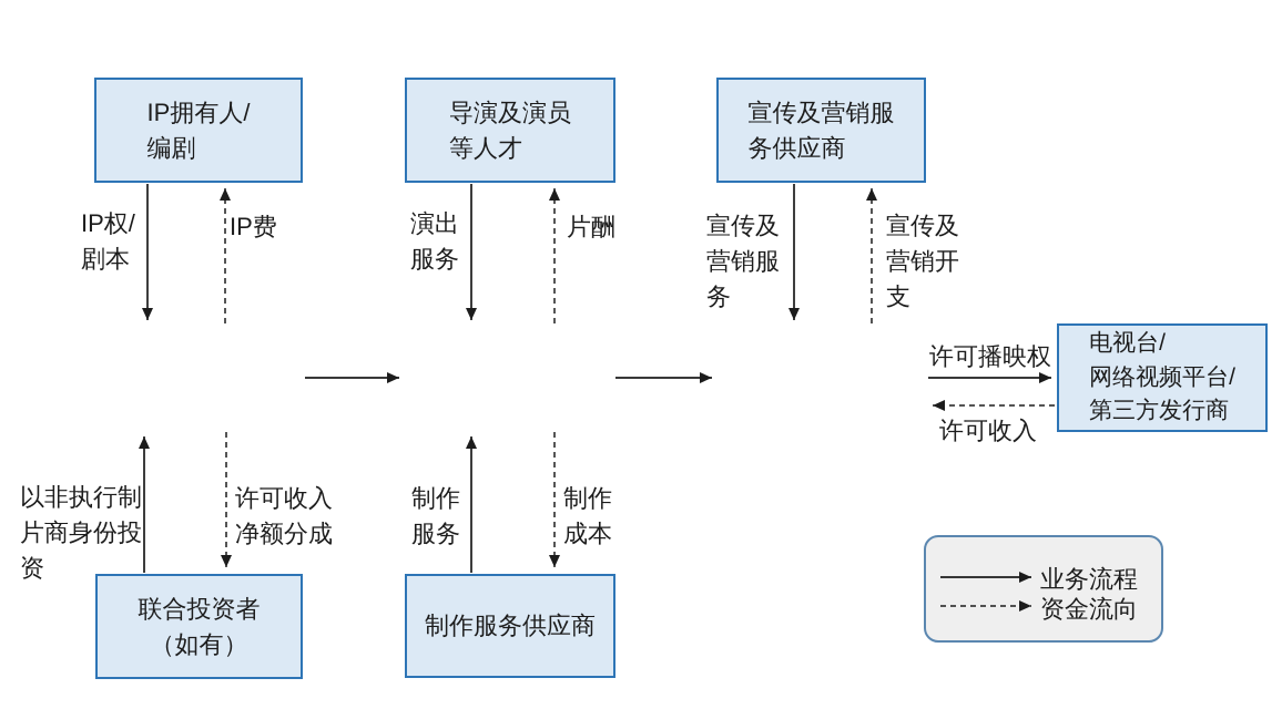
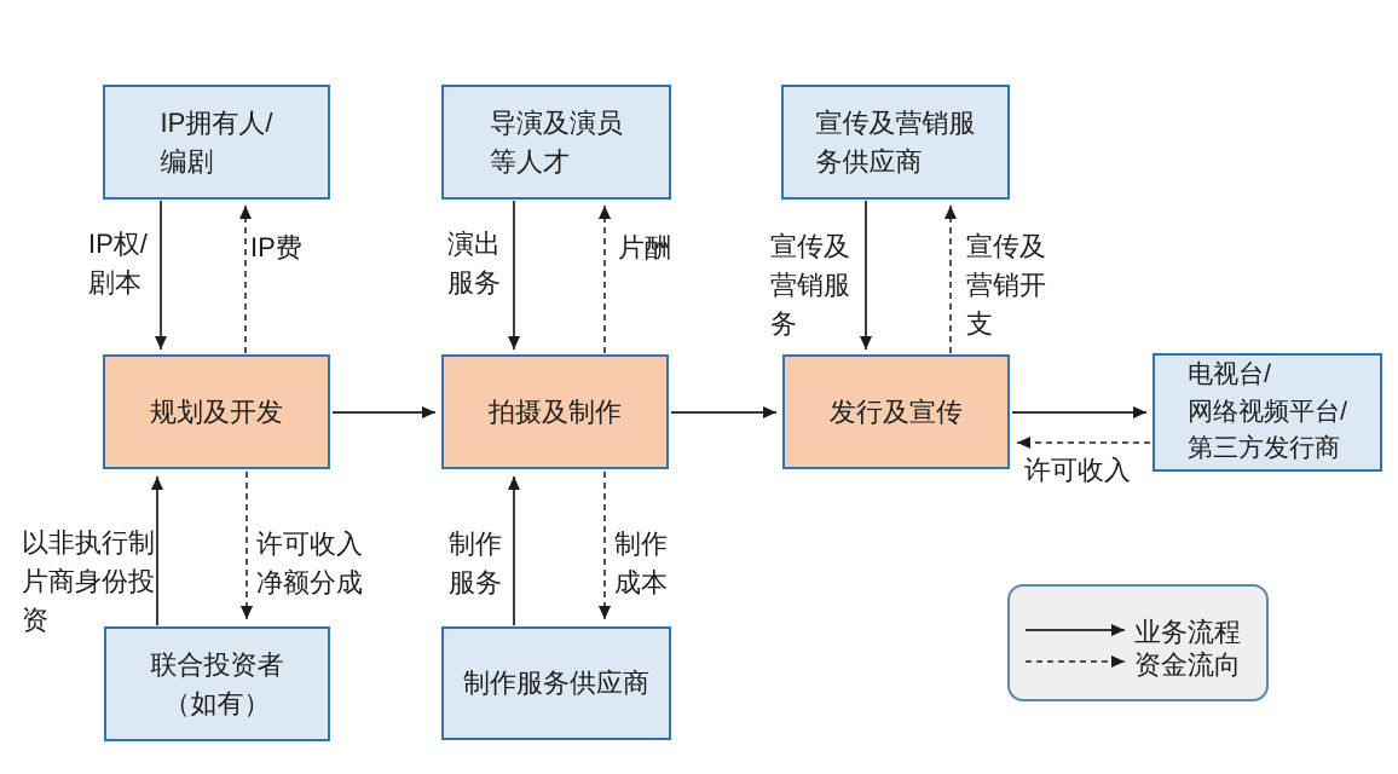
  IP拥有人/
  编剧
  导演及演员
  等人才
  宣传及营销服
  务供应商
+ 规划及开发
+ 拍摄及制作
+ 发行及宣传
  电视台/
  网络视频平台/
  第三方发行商
  联合投资者
  （如有）
  制作服务供应商
  IP权/
  剧本
  IP费
  演出
  服务
  片酬
  宣传及
  营销服
  务
  宣传及
  营销开
  支
- 许可播映权
  许可收入
  以非执行制
  片商身份投
  资
  许可收入
  净额分成
  制作
  服务
  制作
  成本
  业务流程
  资金流向
